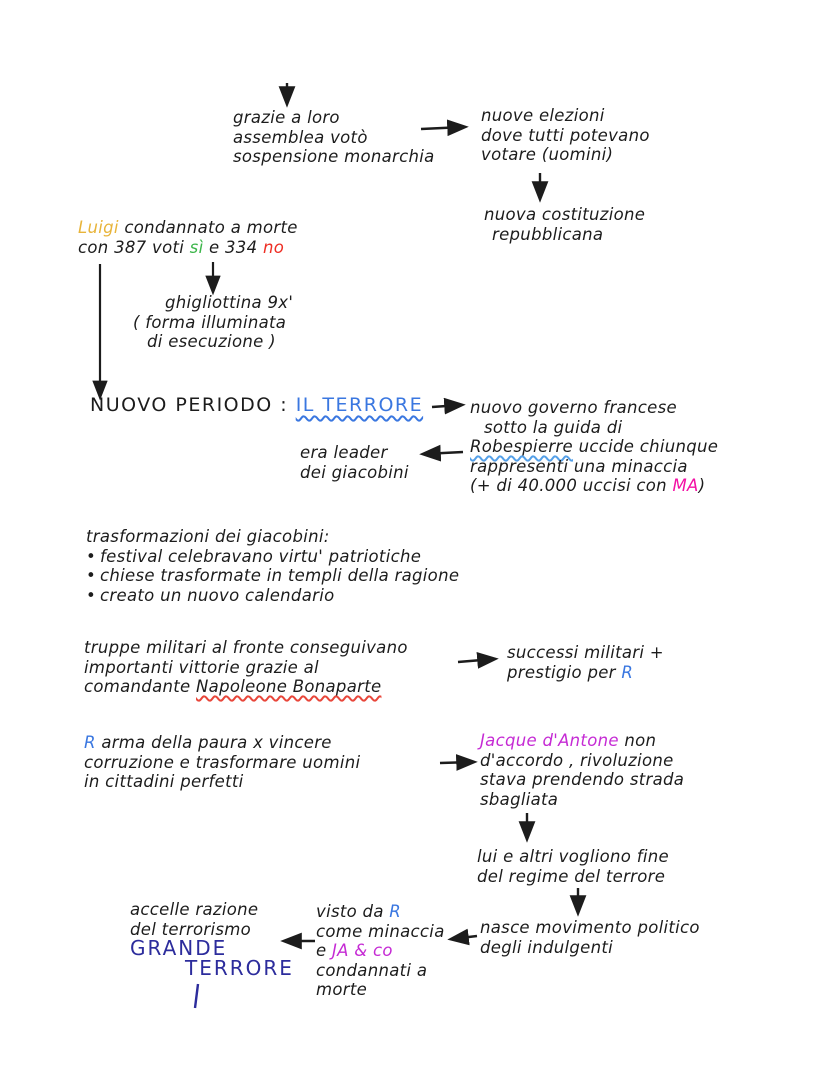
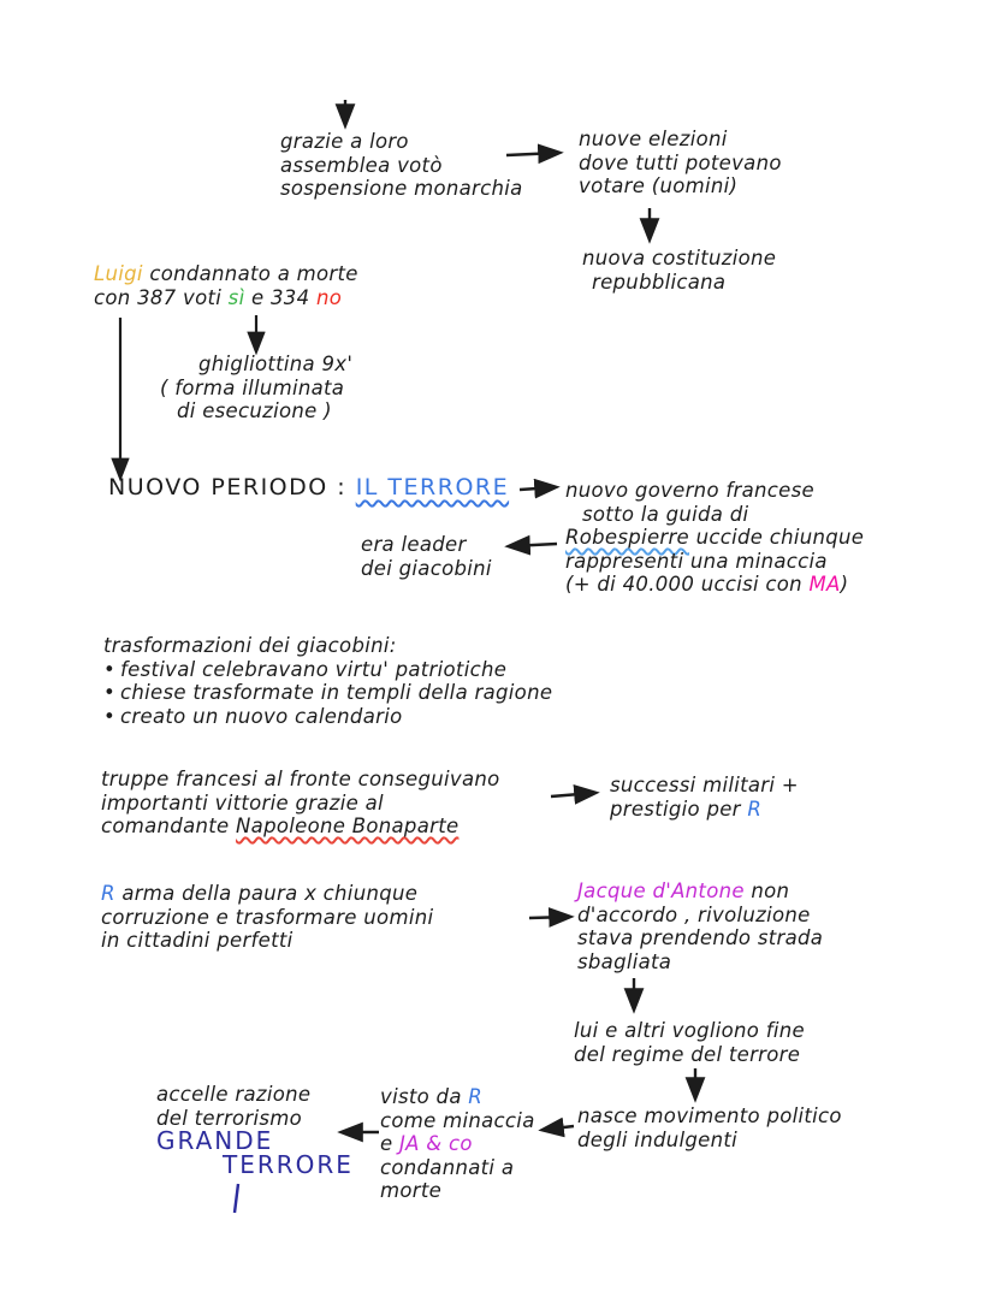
  grazie a loro
  assemblea votò
  sospensione monarchia
  nuove elezioni
  dove tutti potevano
  votare (uomini)
  nuova costituzione
  repubblicana
  Luigi condannato a morte
  con 387 voti sì e 334 no
  ghigliottina 9x'
  ( forma illuminata
  di esecuzione )
  NUOVO PERIODO : IL TERRORE
  nuovo governo francese
  sotto la guida di
  Robespierre uccide chiunque
  rappresenti una minaccia
  (+ di 40.000 uccisi con MA)
  era leader
  dei giacobini
  trasformazioni dei giacobini:
  • festival celebravano virtu' patriotiche
  • chiese trasformate in templi della ragione
  • creato un nuovo calendario
- truppe militari al fronte conseguivano
+ truppe francesi al fronte conseguivano
  importanti vittorie grazie al
  comandante Napoleone Bonaparte
  successi militari +
  prestigio per R
- R arma della paura x vincere
+ R arma della paura x chiunque
  corruzione e trasformare uomini
  in cittadini perfetti
  Jacque d'Antone non
  d'accordo , rivoluzione
  stava prendendo strada
  sbagliata
  lui e altri vogliono fine
  del regime del terrore
  nasce movimento politico
  degli indulgenti
  visto da R
  come minaccia
  e JA & co
  condannati a
  morte
  accelle razione
  del terrorismo
  GRANDE
  TERRORE
